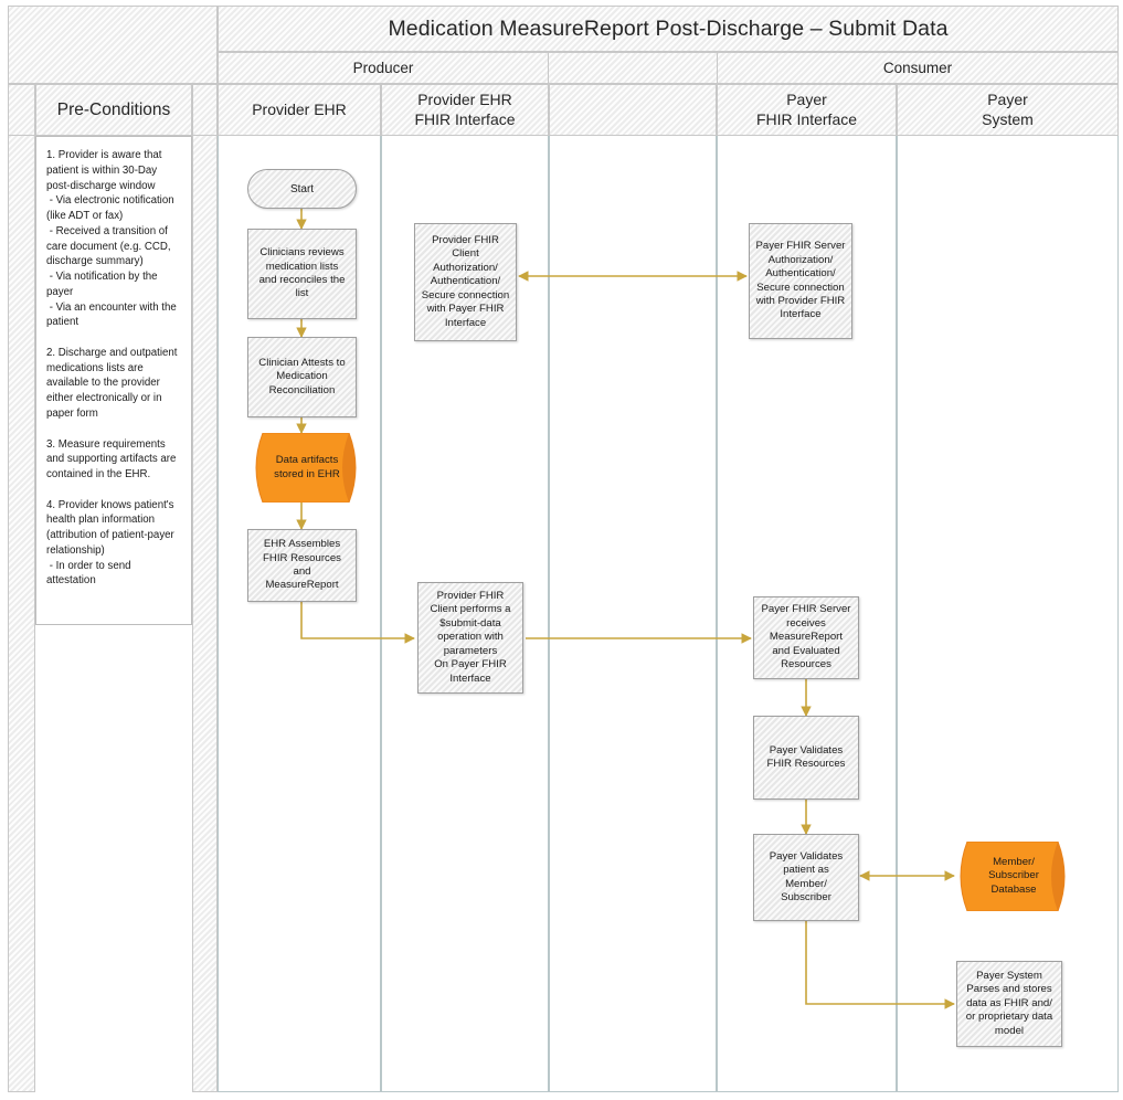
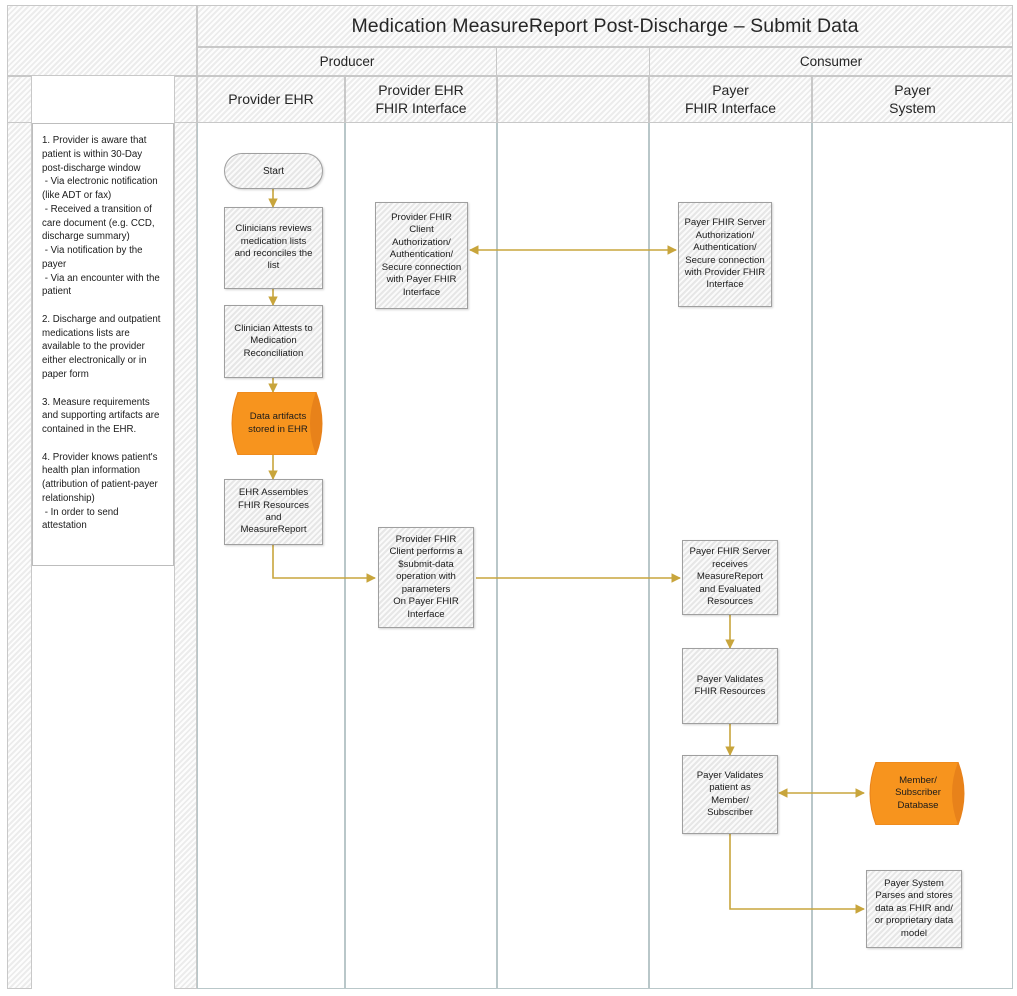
  Medication MeasureReport Post-Discharge – Submit Data
  Producer
  Consumer
- Pre-Conditions
  Provider EHR
  Provider EHR
  FHIR Interface
  Payer
  FHIR Interface
  Payer
  System
  1. Provider is aware that patient is within 30-Day post-discharge window
  - Via electronic notification (like ADT or fax)
  - Received a transition of care document (e.g. CCD, discharge summary)
  - Via notification by the payer
  - Via an encounter with the patient
  2. Discharge and outpatient medications lists are available to the provider either electronically or in paper form
  3. Measure requirements and supporting artifacts are contained in the EHR.
  4. Provider knows patient's health plan information (attribution of patient-payer relationship)
  - In order to send attestation
  Start
  Clinicians reviews
  medication lists
  and reconciles the
  list
  Clinician Attests to
  Medication
  Reconciliation
  Data artifacts
  stored in EHR
  EHR Assembles
  FHIR Resources
  and
  MeasureReport
  Provider FHIR
  Client
  Authorization/
  Authentication/
  Secure connection
  with Payer FHIR
  Interface
  Provider FHIR
  Client performs a
  $submit-data
  operation with
  parameters
  On Payer FHIR
  Interface
  Payer FHIR Server
  Authorization/
  Authentication/
  Secure connection
  with Provider FHIR
  Interface
  Payer FHIR Server
  receives
  MeasureReport
  and Evaluated
  Resources
  Payer Validates
  FHIR Resources
  Payer Validates
  patient as
  Member/
  Subscriber
  Member/
  Subscriber
  Database
  Payer System
  Parses and stores
  data as FHIR and/
  or proprietary data
  model
